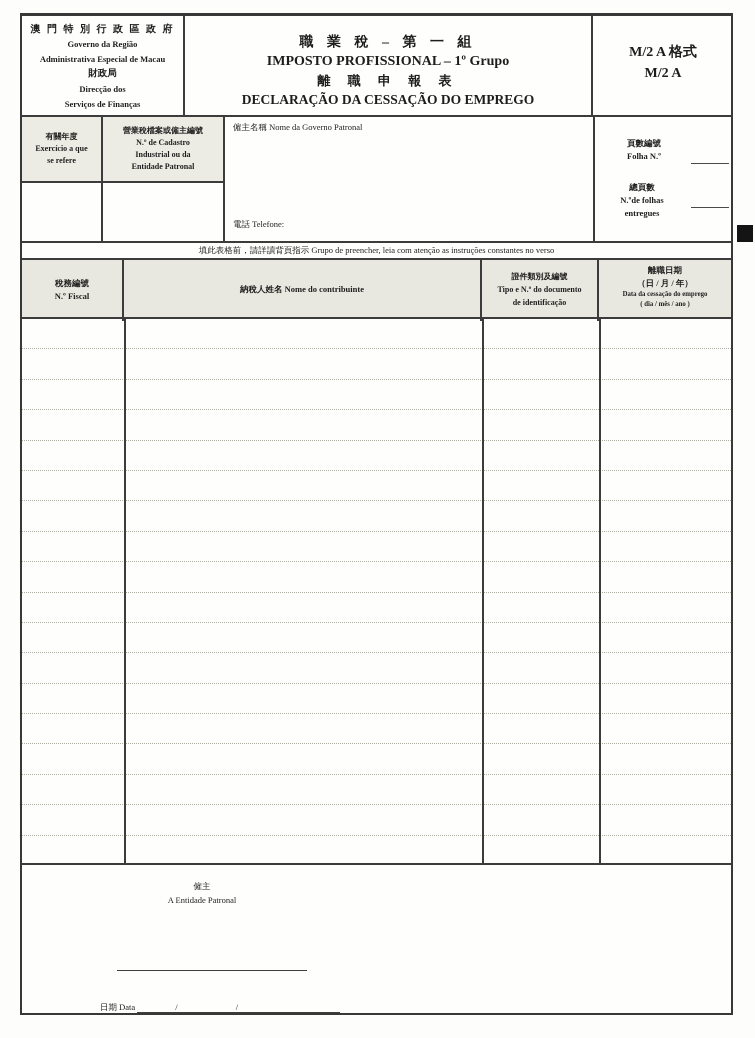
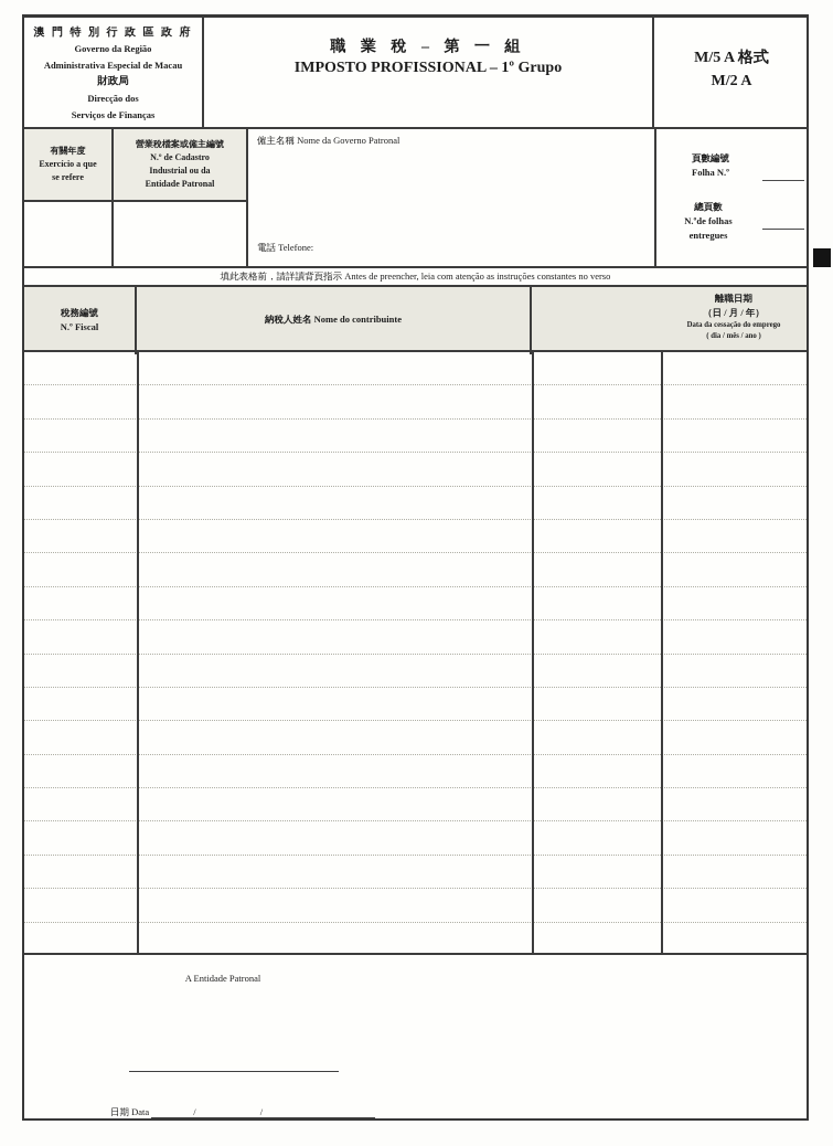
  澳 門 特 別 行 政 區 政 府
  Governo da Região
  Administrativa Especial de Macau
  財政局
  Direcção dos
  Serviços de Finanças
  職 業 稅 – 第 一 組
  IMPOSTO PROFISSIONAL – 1º Grupo
- 離 職 申 報 表
- DECLARAÇÃO DA CESSAÇÃO DO EMPREGO
- M/2 A 格式
+ M/5 A 格式
  M/2 A
  有關年度
  Exercício a que
  se refere
  營業稅檔案或僱主編號
  N.º de Cadastro
  Industrial ou da
  Entidade Patronal
  僱主名稱 Nome da Governo Patronal
  電話 Telefone:
  頁數編號
  Folha N.º
  總頁數
  N.ºde folhas
  entregues
- 填此表格前，請詳讀背頁指示 Grupo de preencher, leia com atenção as instruções constantes no verso
+ 填此表格前，請詳讀背頁指示 Antes de preencher, leia com atenção as instruções constantes no verso
  稅務編號
  N.º Fiscal
  納稅人姓名 Nome do contribuinte
- 證件類別及編號
- Tipo e N.º do documento
- de identificação
  離職日期
  （日 / 月 / 年）
- 僱主
  A Entidade Patronal
  日期 Data / /
